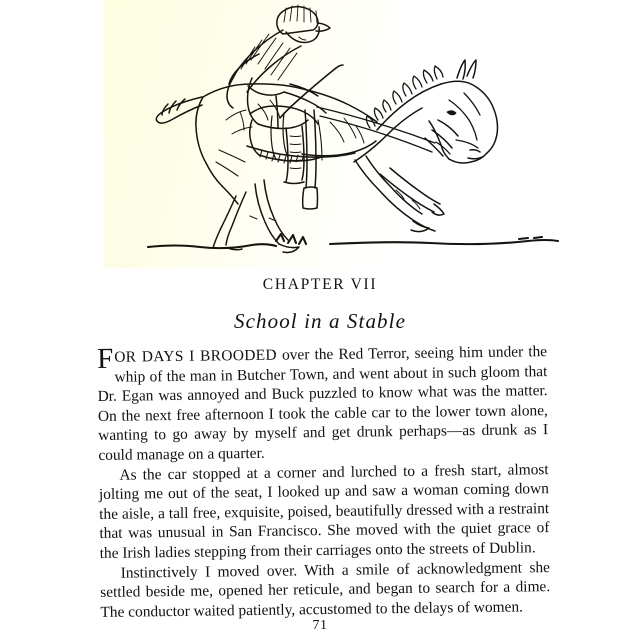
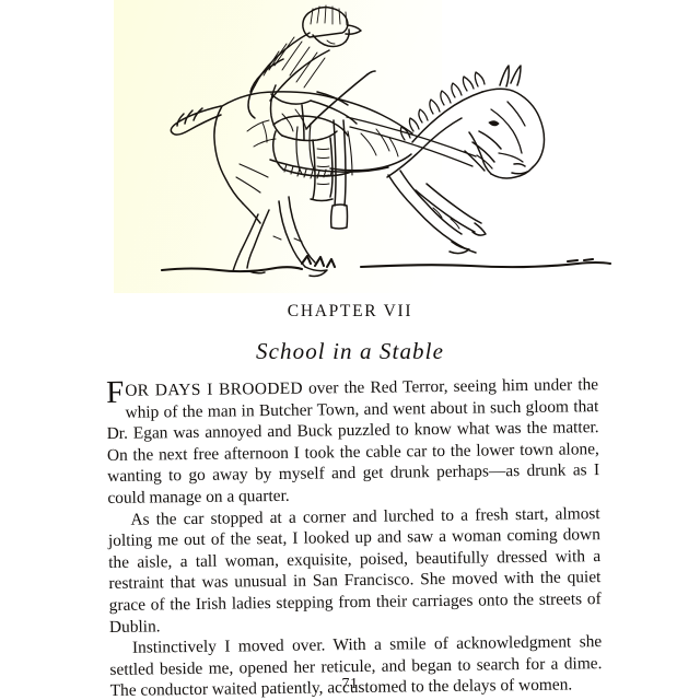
  CHAPTER VII
  School in a Stable
  F
  OR DAYS I BROODED over the Red Terror, seeing him under the whip of the man in Butcher Town, and went about in such gloom that Dr. Egan was annoyed and Buck puzzled to know what was the matter. On the next free afternoon I took the cable car to the lower town alone, wanting to go away by myself and get drunk perhaps—as drunk as I could manage on a quarter.
- As the car stopped at a corner and lurched to a fresh start, almost jolting me out of the seat, I looked up and saw a woman coming down the aisle, a tall free, exquisite, poised, beautifully dressed with a restraint that was unusual in San Francisco. She moved with the quiet grace of the Irish ladies stepping from their carriages onto the streets of Dublin.
+ As the car stopped at a corner and lurched to a fresh start, almost jolting me out of the seat, I looked up and saw a woman coming down the aisle, a tall woman, exquisite, poised, beautifully dressed with a restraint that was unusual in San Francisco. She moved with the quiet grace of the Irish ladies stepping from their carriages onto the streets of Dublin.
  Instinctively I moved over. With a smile of acknowledgment she settled beside me, opened her reticule, and began to search for a dime. The conductor waited patiently, accustomed to the delays of women.
  71
